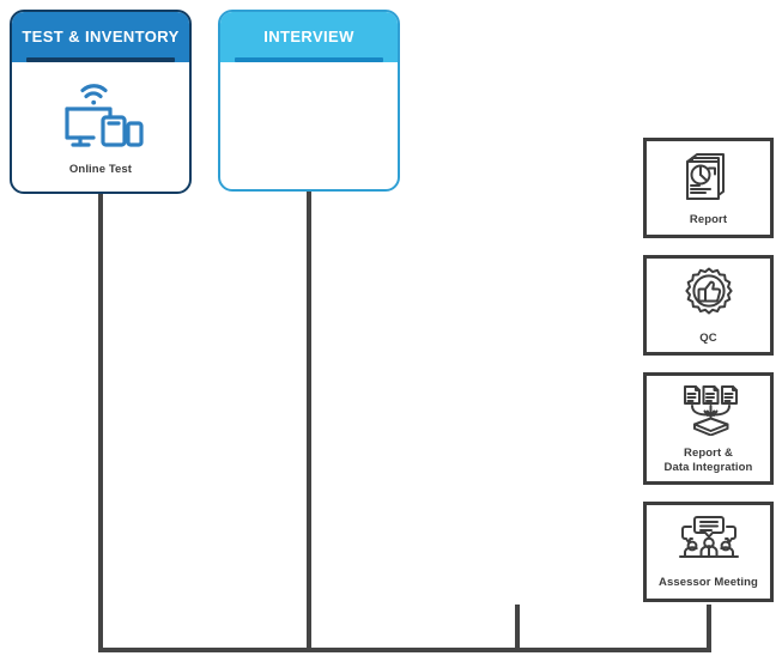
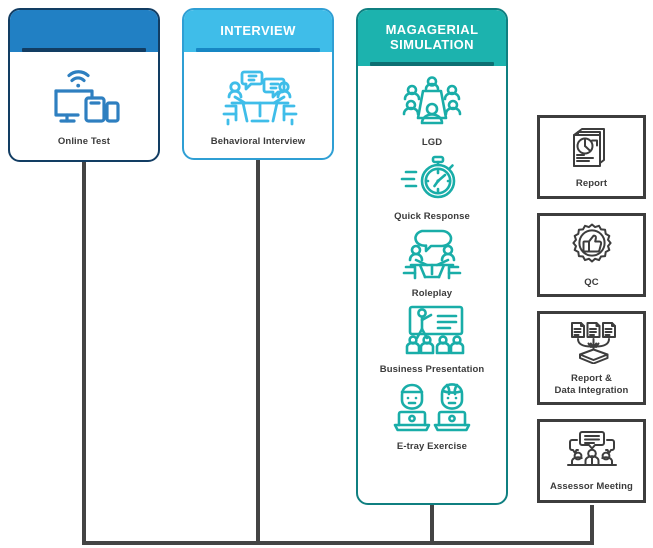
- TEST & INVENTORY
  Online Test
  INTERVIEW
+ Behavioral Interview
+ MAGAGERIAL
+ SIMULATION
+ LGD
+ Quick Response
+ Roleplay
+ Business Presentation
+ E-tray Exercise
  Report
  QC
  Report &
  Data Integration
  Assessor Meeting
